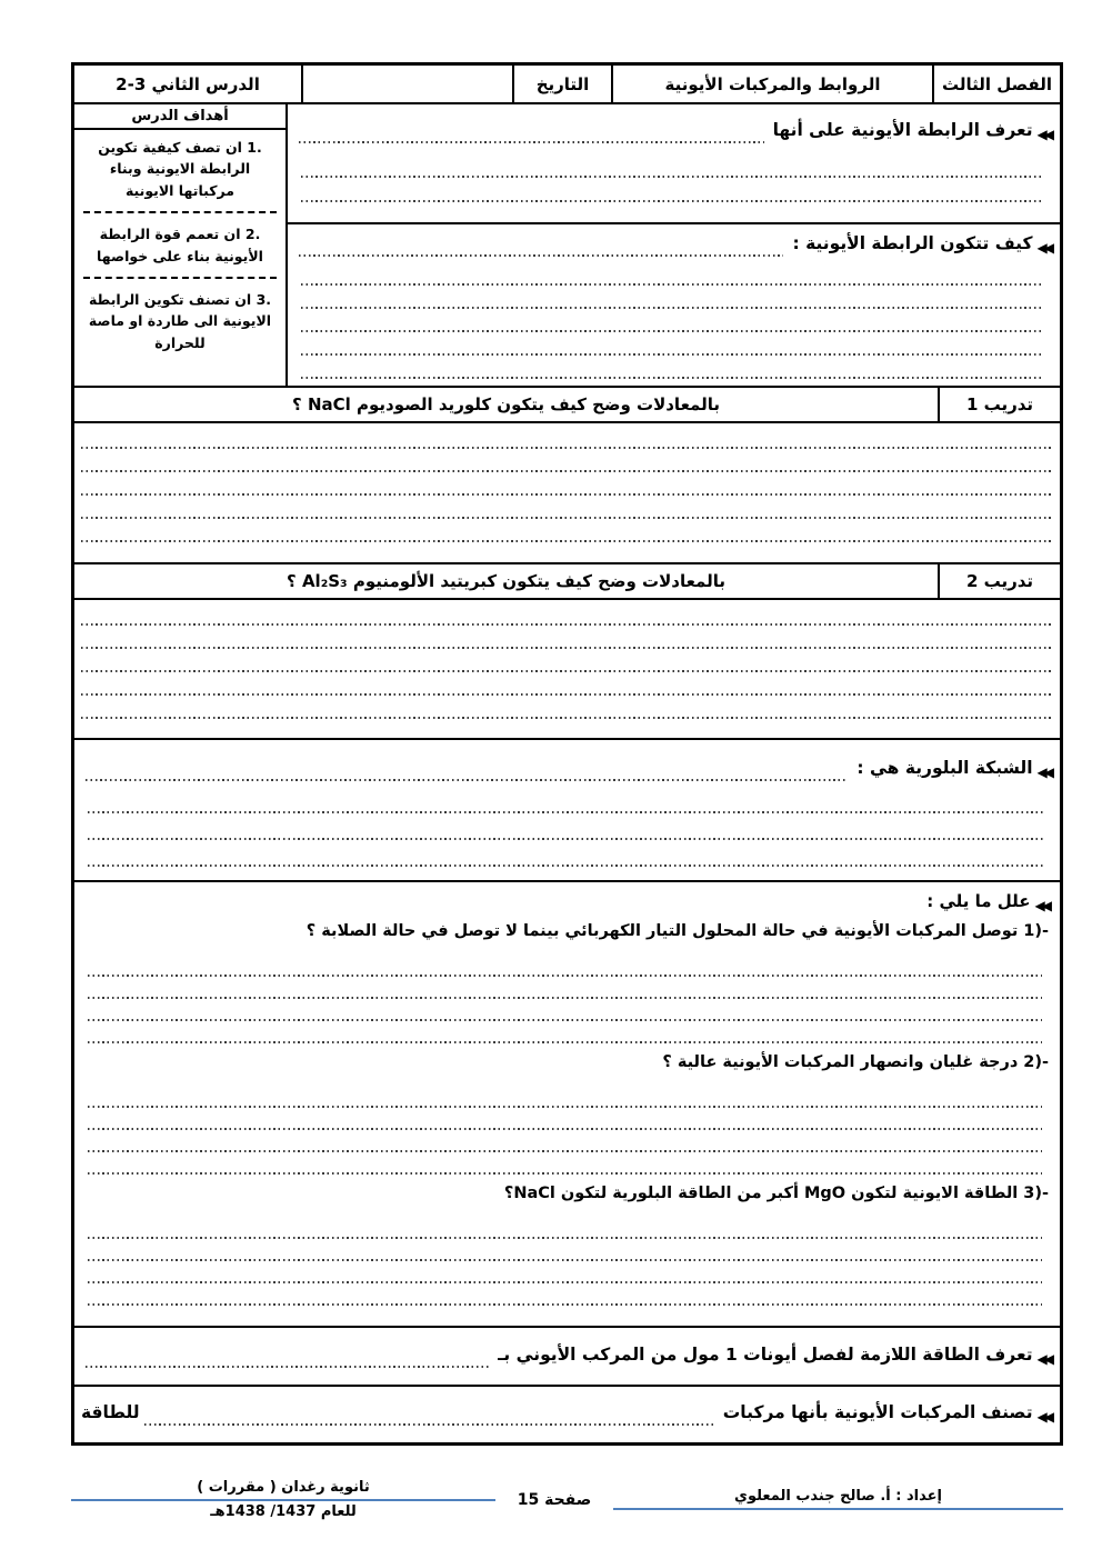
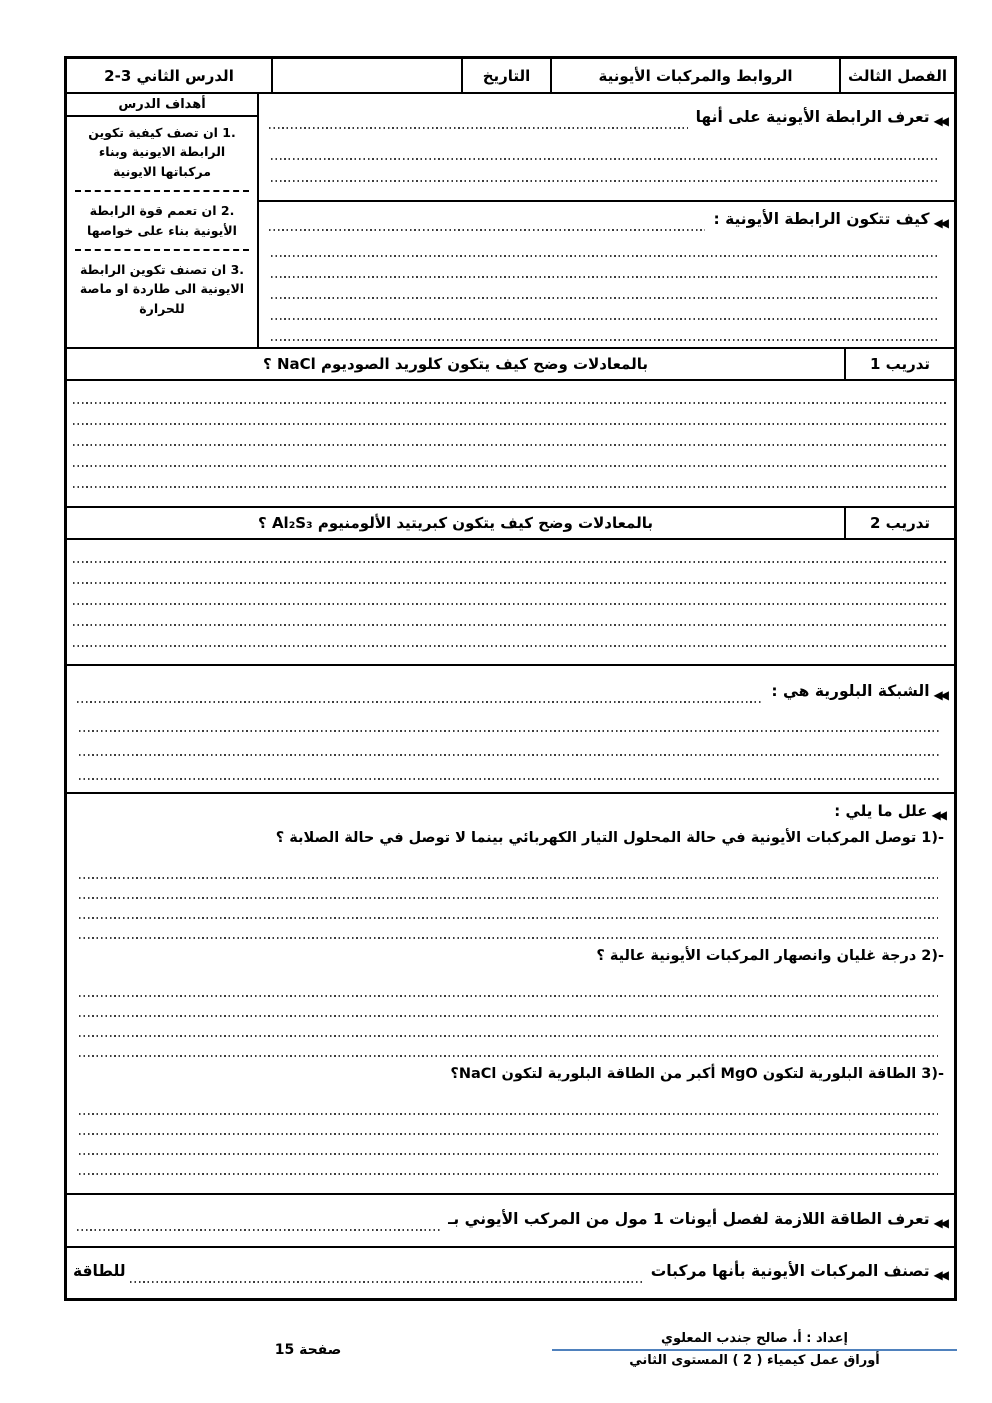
  الفصل الثالث
  الروابط والمركبات الأيونية
  التاريخ
  الدرس الثاني 3-2
  ◀◀
  تعرف الرابطة الأيونية على أنها
  ◀◀
  كيف تتكون الرابطة الأيونية :
  أهداف الدرس
  1. ان تصف كيفية تكوين الرابطة الايونية وبناء مركباتها الايونية
  2. ان تعمم قوة الرابطة الأيونية بناء على خواصها
  3. ان تصنف تكوين الرابطة الايونية الى طاردة او ماصة للحرارة
  تدريب 1
  بالمعادلات وضح كيف يتكون كلوريد الصوديوم NaCl ؟
  تدريب 2
  بالمعادلات وضح كيف يتكون كبريتيد الألومنيوم Al₂S₃ ؟
  ◀◀
  الشبكة البلورية هي :
  ◀◀
  علل ما يلي :
  1)-
  توصل المركبات الأيونية في حالة المحلول التيار الكهربائي بينما لا توصل في حالة الصلابة ؟
  2)-
  درجة غليان وانصهار المركبات الأيونية عالية ؟
  3)-
- الطاقة الايونية لتكون MgO أكبر من الطاقة البلورية لتكون NaCl؟
+ الطاقة البلورية لتكون MgO أكبر من الطاقة البلورية لتكون NaCl؟
  ◀◀
  تعرف الطاقة اللازمة لفصل أيونات 1 مول من المركب الأيوني بـ
  ◀◀
  تصنف المركبات الأيونية بأنها مركبات
  للطاقة
  إعداد : أ. صالح جندب المعلوي
+ أوراق عمل كيمياء ( 2 ) المستوى الثاني
  صفحة 15
- ثانوية رغدان ( مقررات )
- للعام 1437/ 1438هـ
